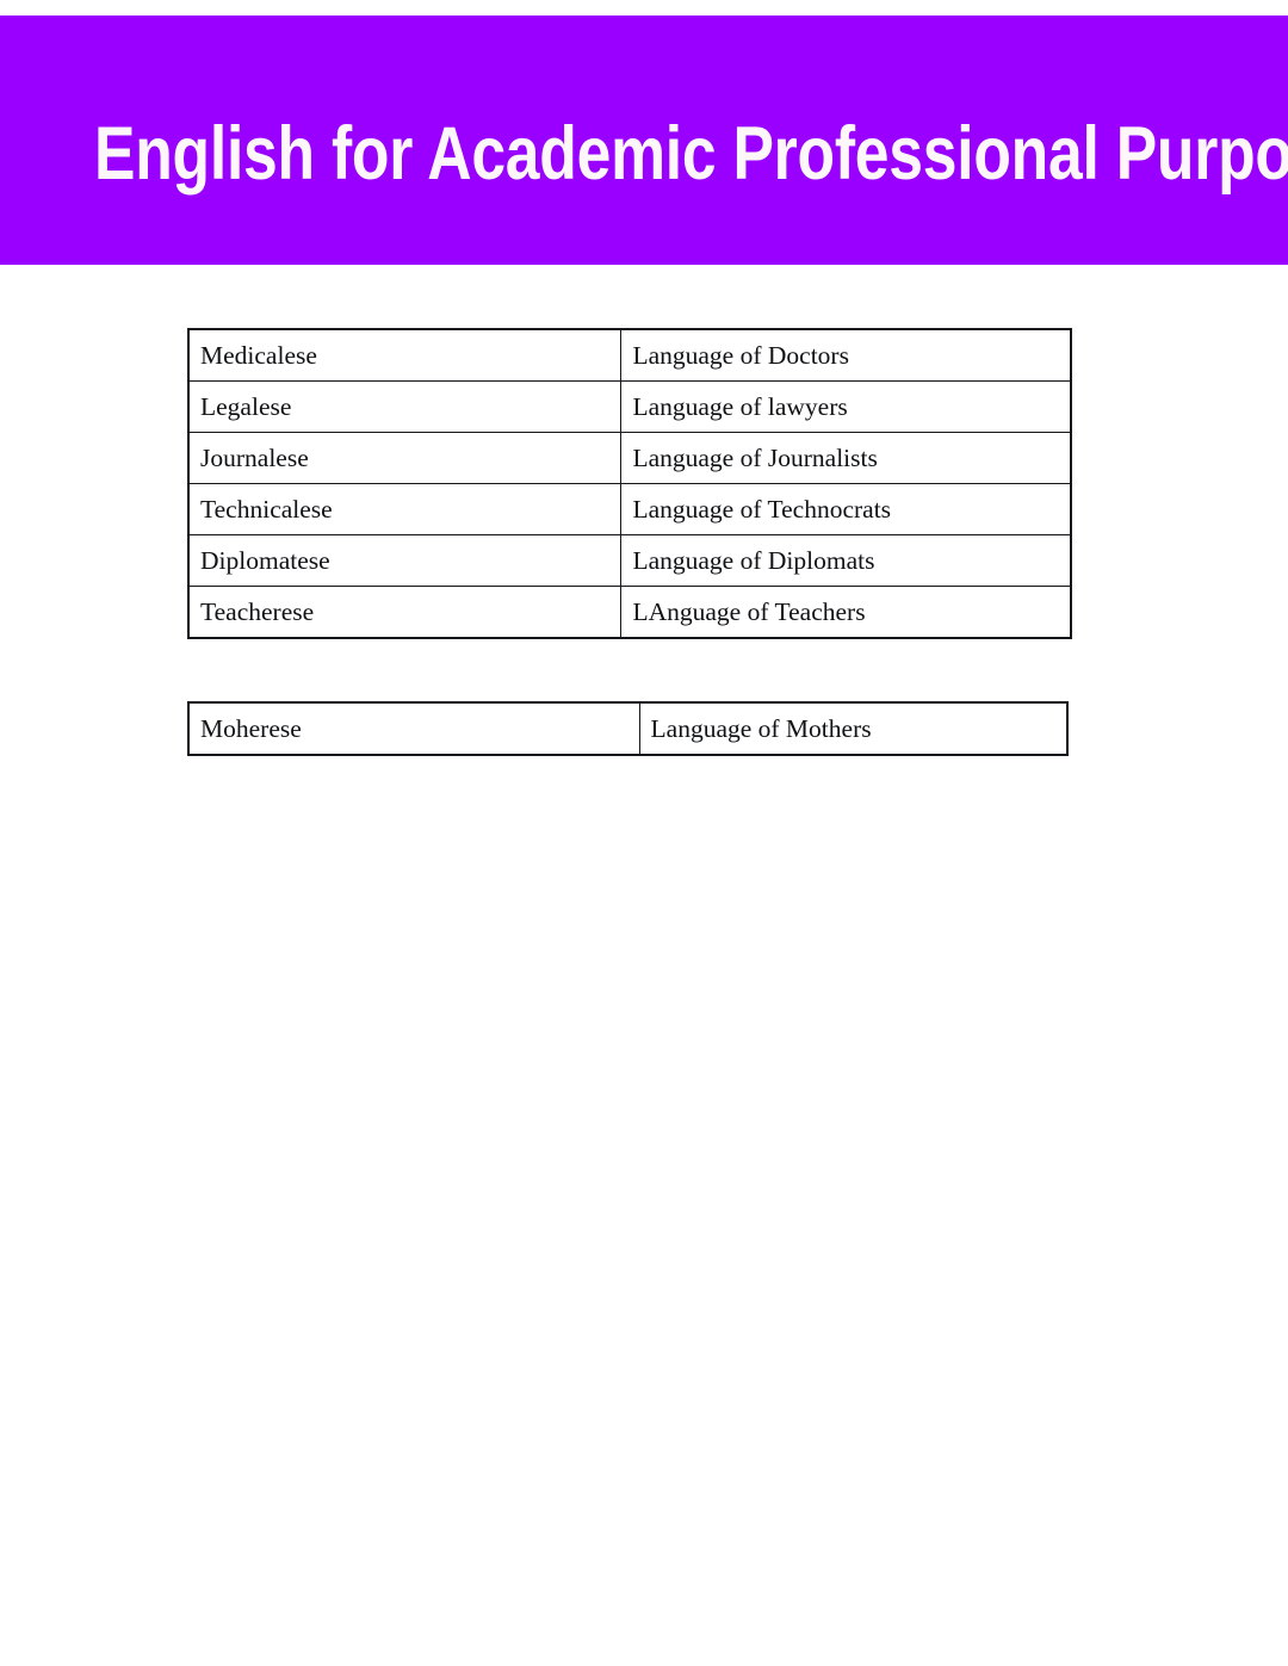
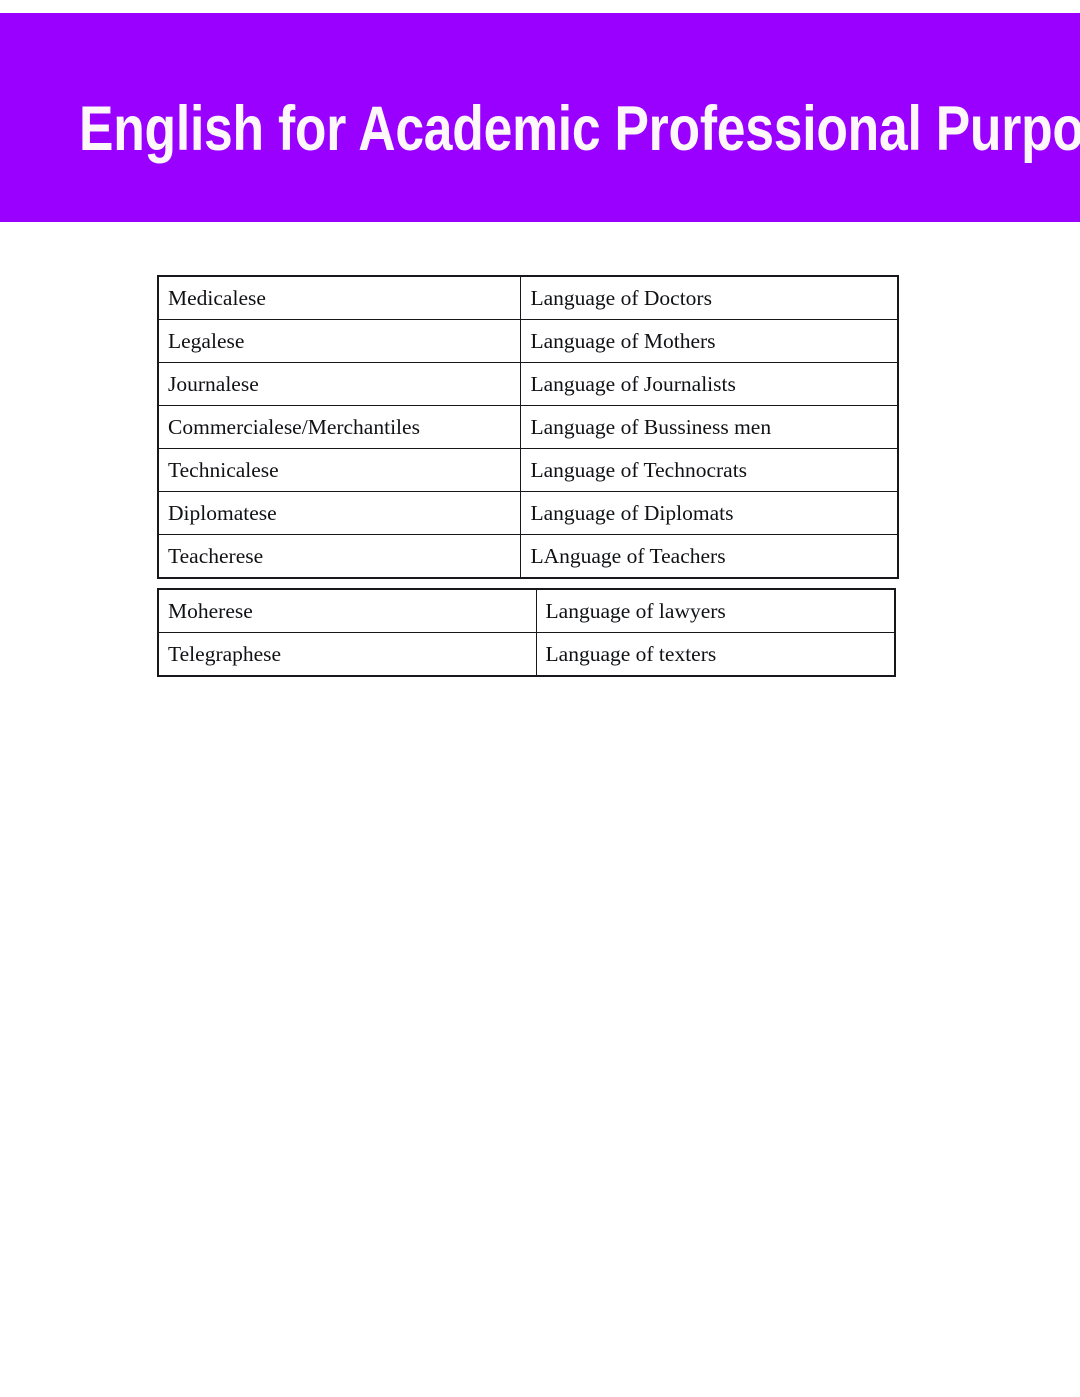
  English for Academic Professio
  Medicalese	Language of Doctors
- Legalese	Language of lawyers
+ Legalese	Language of Mothers
  Journalese	Language of Journalists
+ Commercialese/Merchantiles	Language of Bussiness men
  Technicalese	Language of Technocrats
  Diplomatese	Language of Diplomats
  Teacherese	LAnguage of Teachers
- Moherese	Language of Mothers
+ Moherese	Language of lawyers
+ Telegraphese	Language of texters
